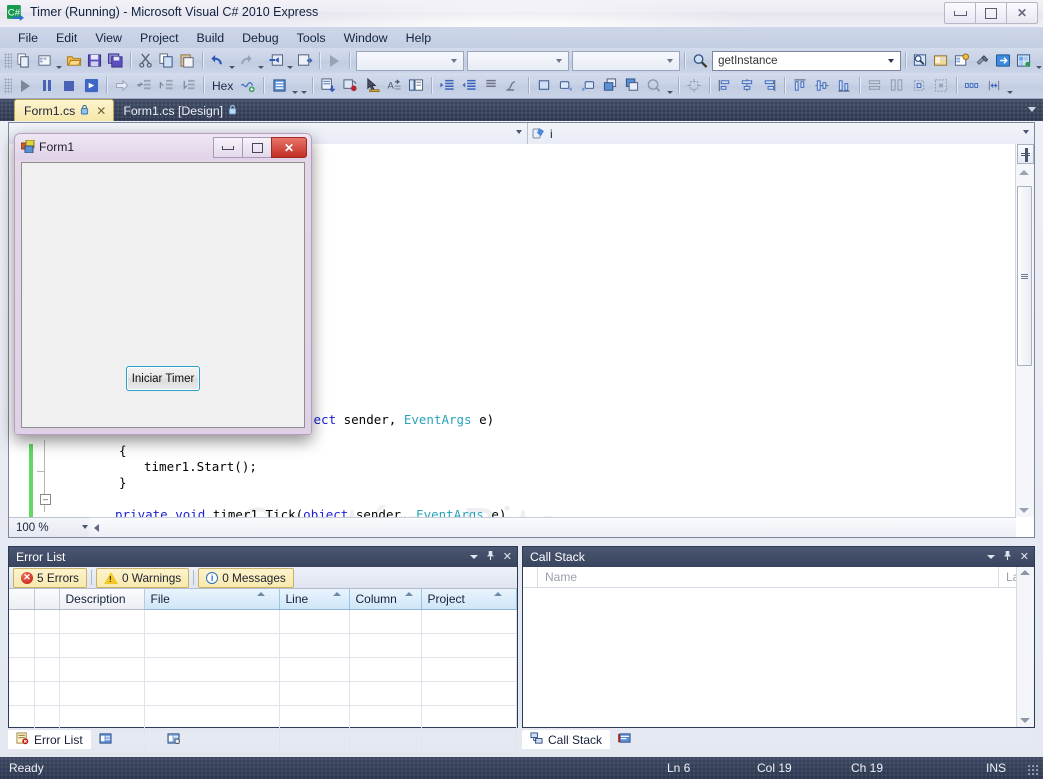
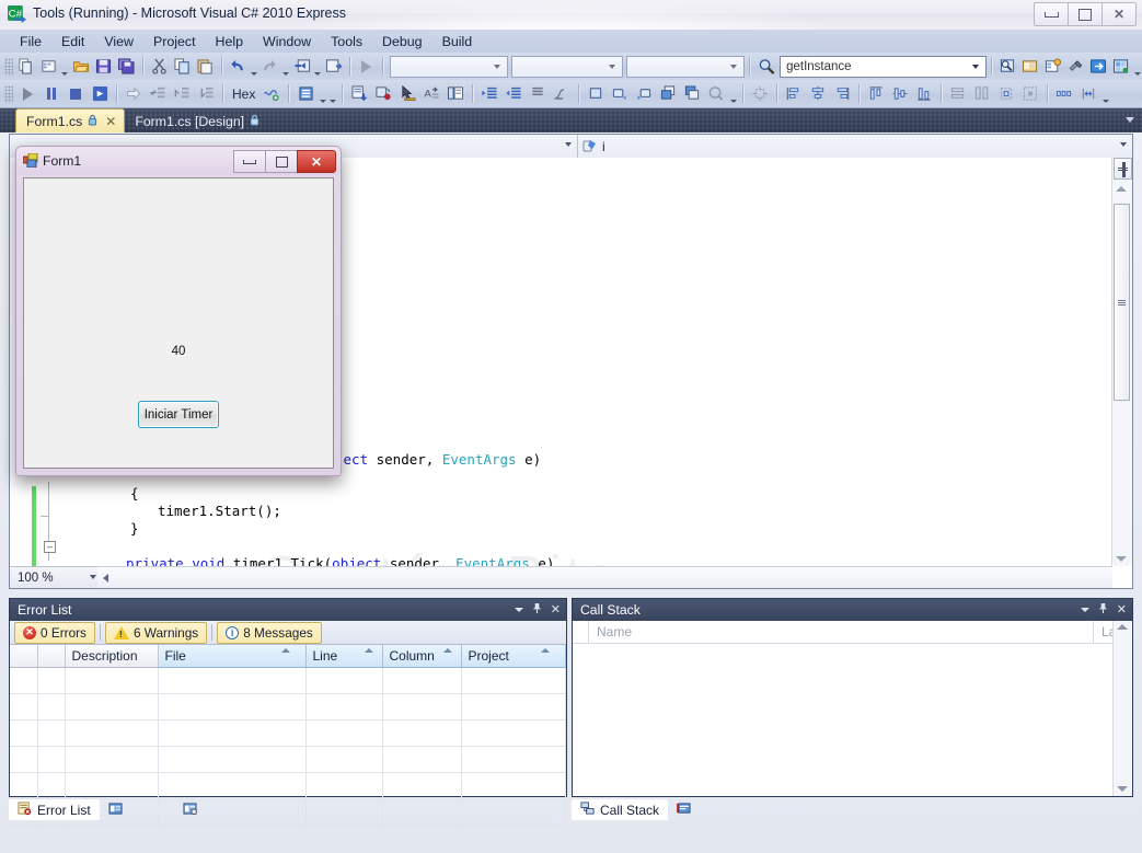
  C#
- Timer (Running) - Microsoft Visual C# 2010 Express
+ Tools (Running) - Microsoft Visual C# 2010 Express
  ✕
  File
  Edit
  View
  Project
- Build
+ Help
- Debug
+ Window
  Tools
- Window
+ Debug
- Help
+ Build
  getInstance
  Hex
  A
  Form1.cs
  ✕
  Form1.cs [Design]
  i
  –
  ect sender, EventArgs e)
  {
  timer1.Start();
  }
  private void timer1_Tick(object sender, EventArgs e)
  100 %
  Form1
  ✕
+ 40
  Iniciar Timer
  Error List
  ✕
  ✕
- 5 Errors
+ 0 Errors
- 0 Warnings
+ 6 Warnings
  i
- 0 Messages
+ 8 Messages
  		Description	File	Line	Column	Project
  Call Stack
  ✕
  Name
  Error List
  Call Stack
- Ready
- Ln 6
- Col 19
- Ch 19
- INS
